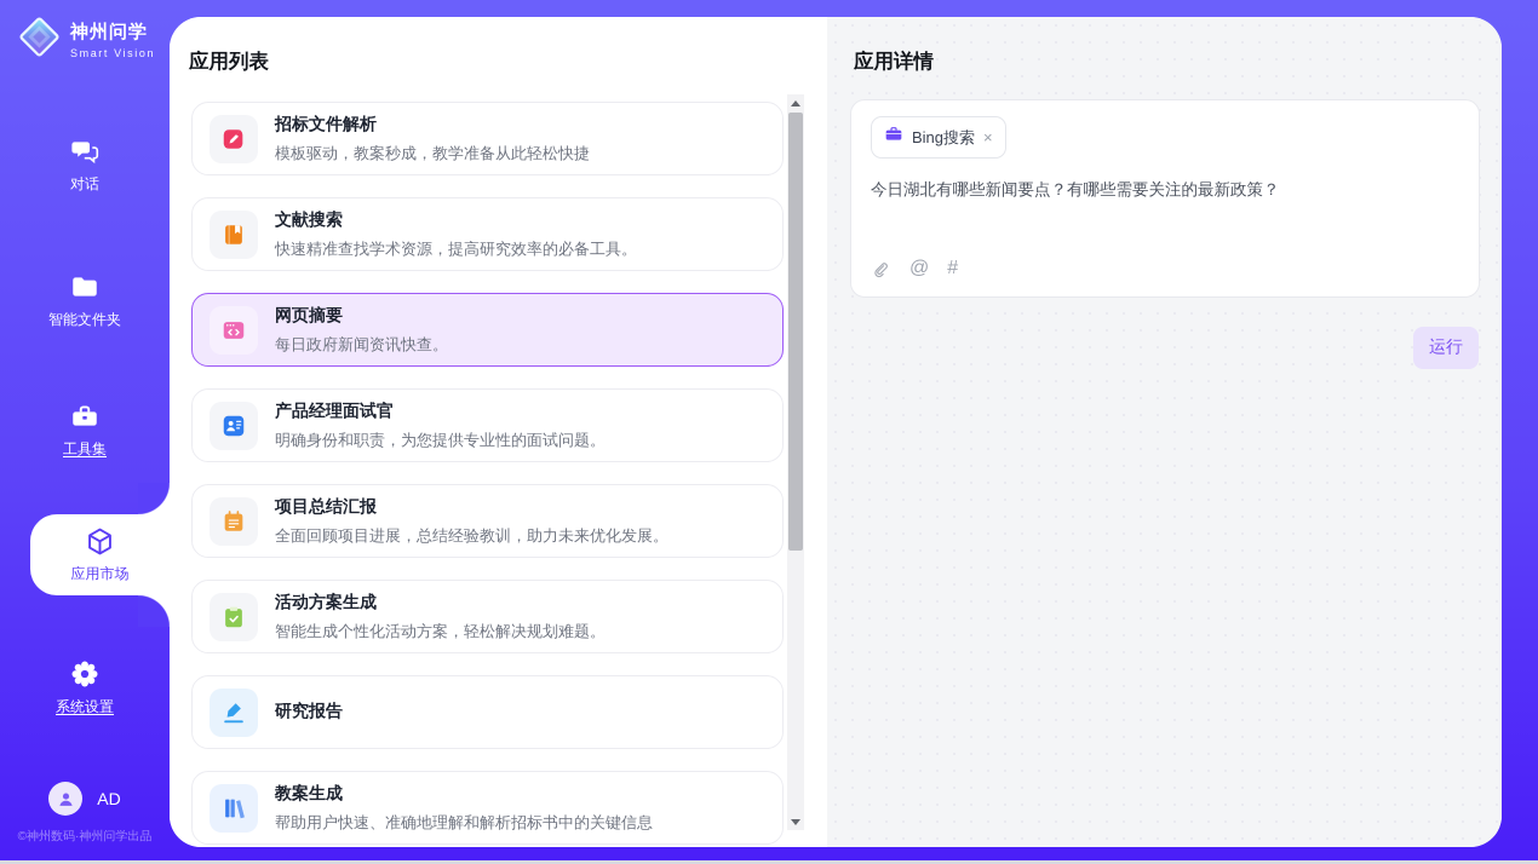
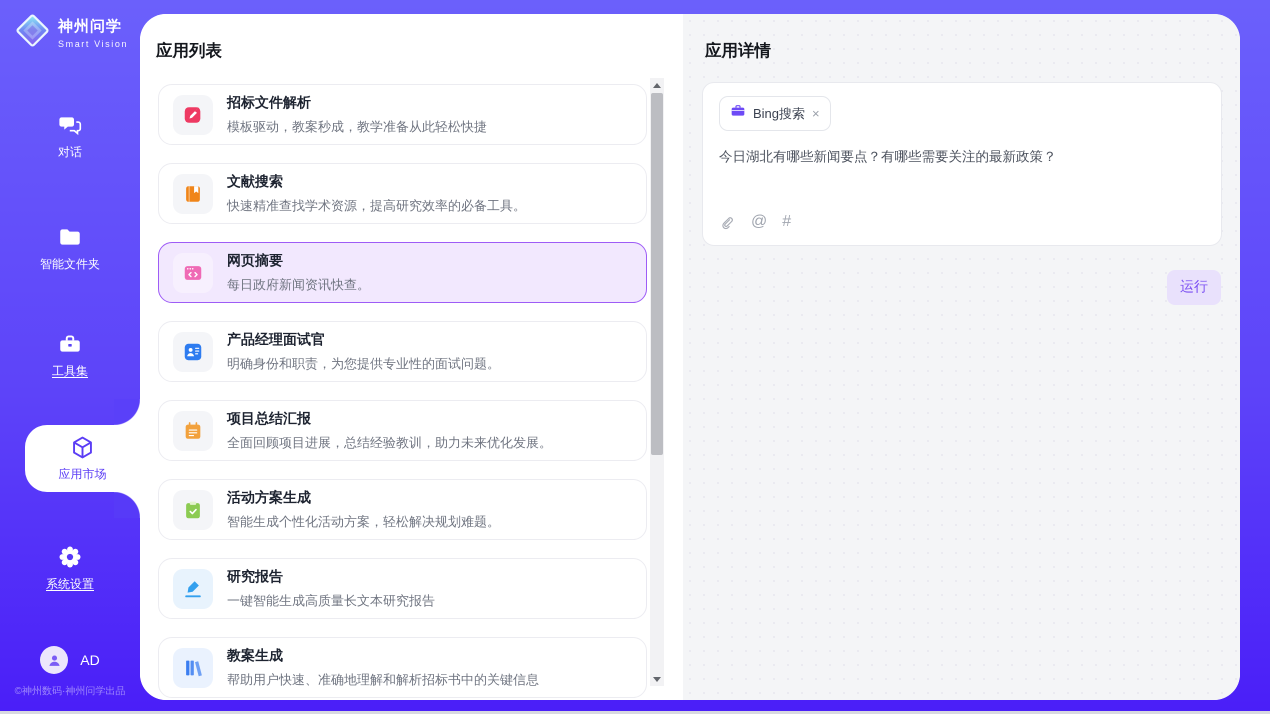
  神州问学
  Smart Vision
  对话
  智能文件夹
  工具集
  应用市场
  系统设置
  AD
  ©神州数码·神州问学出品
  应用列表
  招标文件解析
  模板驱动，教案秒成，教学准备从此轻松快捷
  文献搜索
  快速精准查找学术资源，提高研究效率的必备工具。
  网页摘要
  每日政府新闻资讯快查。
  产品经理面试官
  明确身份和职责，为您提供专业性的面试问题。
  项目总结汇报
  全面回顾项目进展，总结经验教训，助力未来优化发展。
  活动方案生成
  智能生成个性化活动方案，轻松解决规划难题。
  研究报告
+ 一键智能生成高质量长文本研究报告
  教案生成
  帮助用户快速、准确地理解和解析招标书中的关键信息
  应用详情
  Bing搜索
  ×
  今日湖北有哪些新闻要点？有哪些需要关注的最新政策？
  @
  #
  运行
